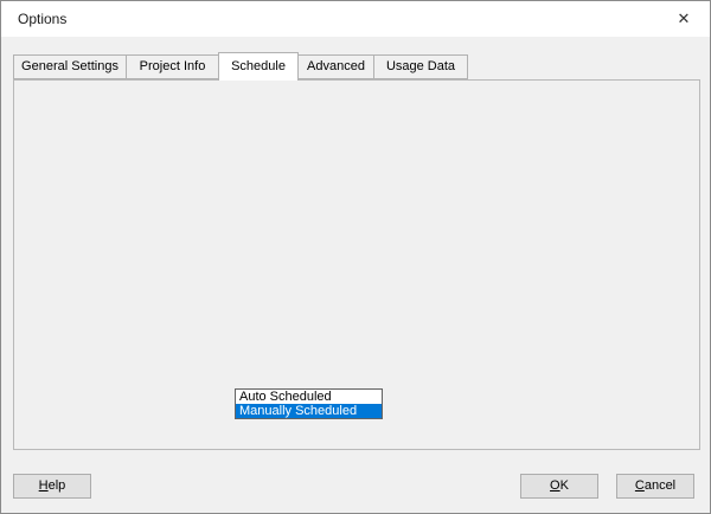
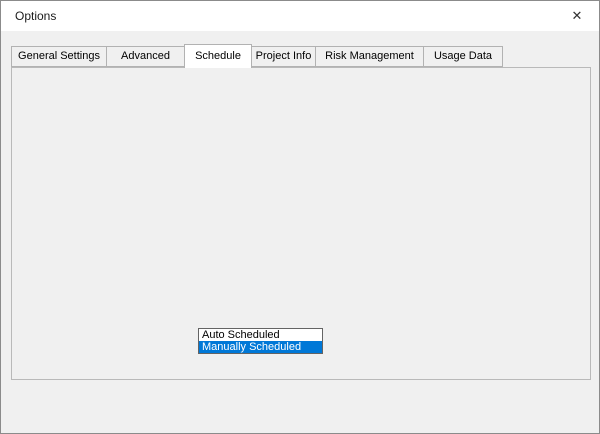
  Options
  ✕
  General Settings
- Project Info
+ Advanced
  Schedule
- Advanced
+ Project Info
+ Risk Management
  Usage Data
  Auto Scheduled
  Manually Scheduled
- Help
- OK
- Cancel
